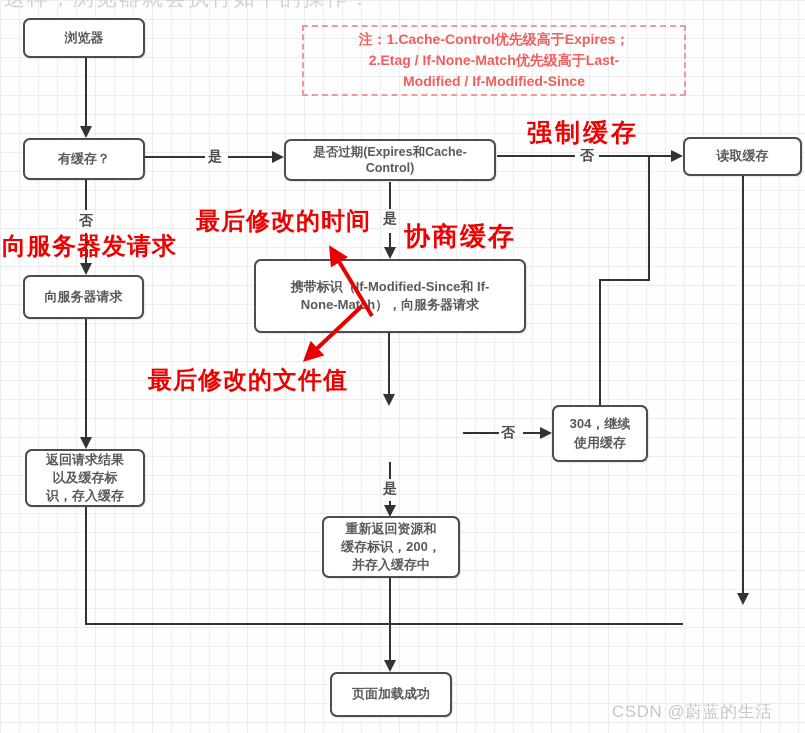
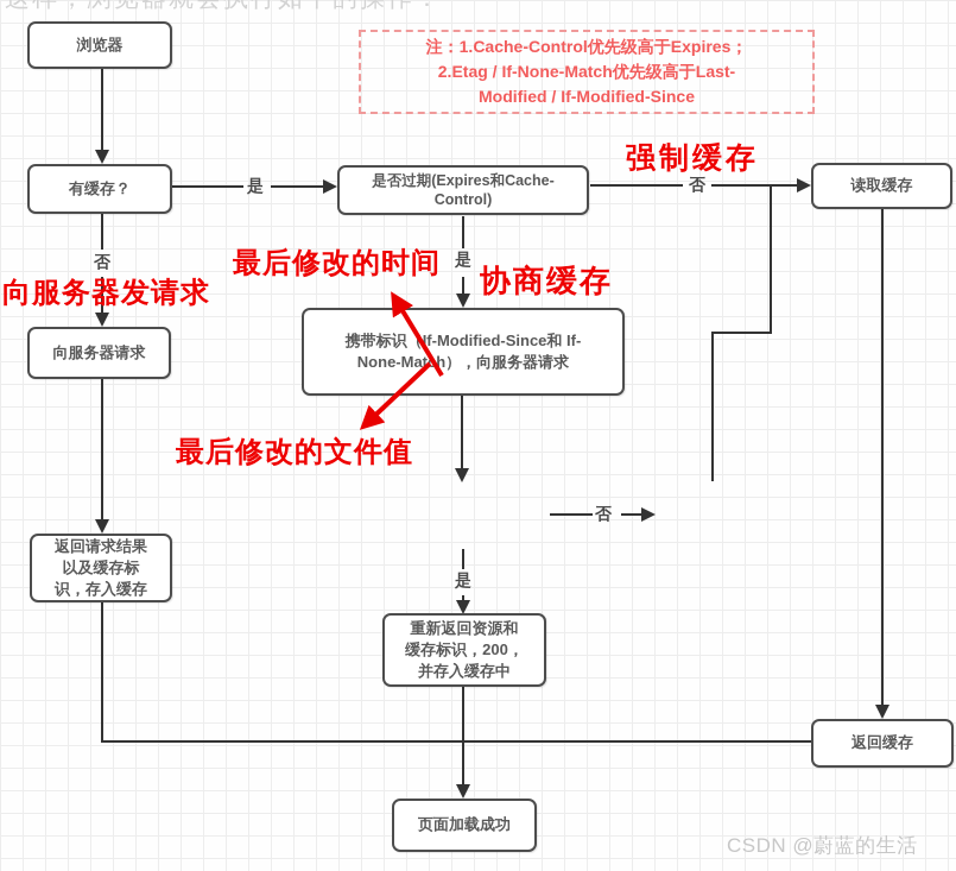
  注：1.Cache-Control优先级高于Expires；
  2.Etag / If-None-Match优先级高于Last-
  Modified / If-Modified-Since
  浏览器
  有缓存？
  是否过期(Expires和Cache-
  Control)
  读取缓存
  向服务器请求
  携带标识（If-Modified-Since和 If-
  None-Math），向服务器请求
- 304，继续
- 使用缓存
  返回请求结果
  以及缓存标
  识，存入缓存
  重新返回资源和
  缓存标识，200，
  并存入缓存中
+ 返回缓存
  页面加载成功
  是
  否
  否
  是
  否
  是
  强制缓存
  协商缓存
  最后修改的时间
  最后修改的文件值
  向服务器发请求
  CSDN @蔚蓝的生活
